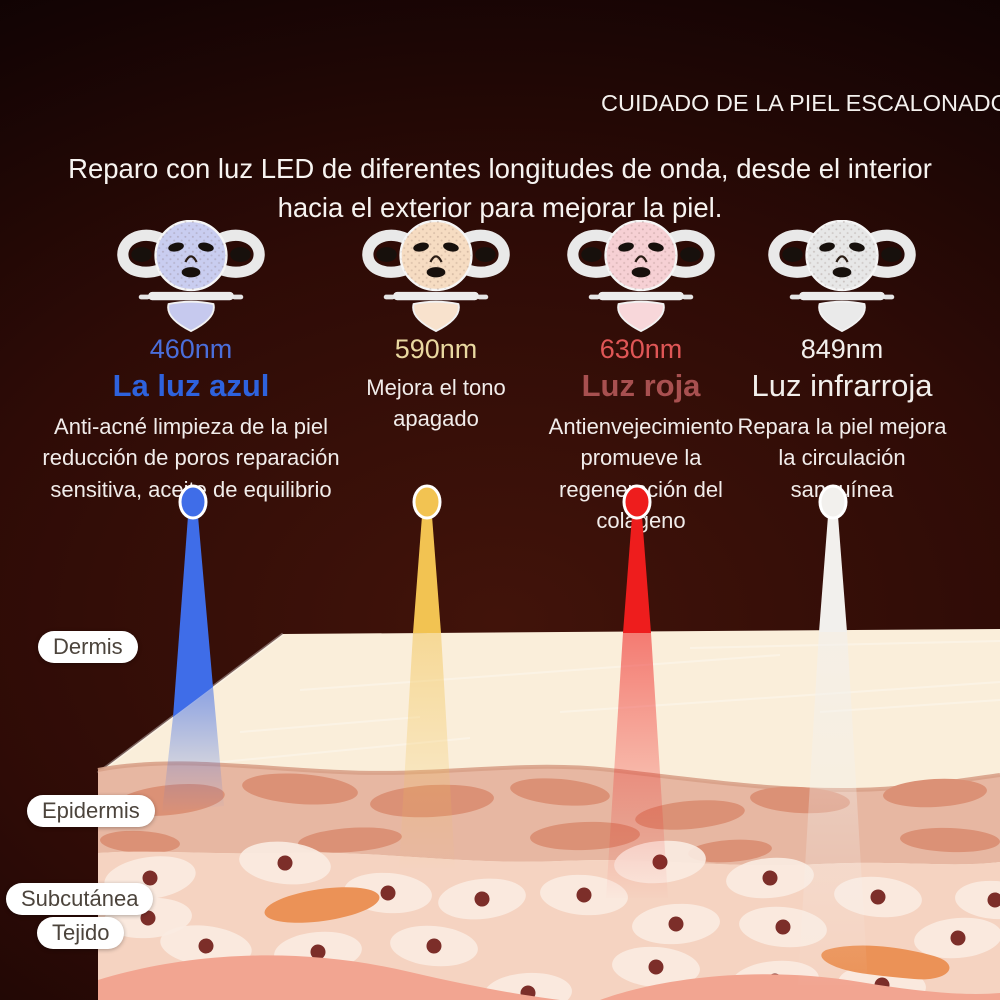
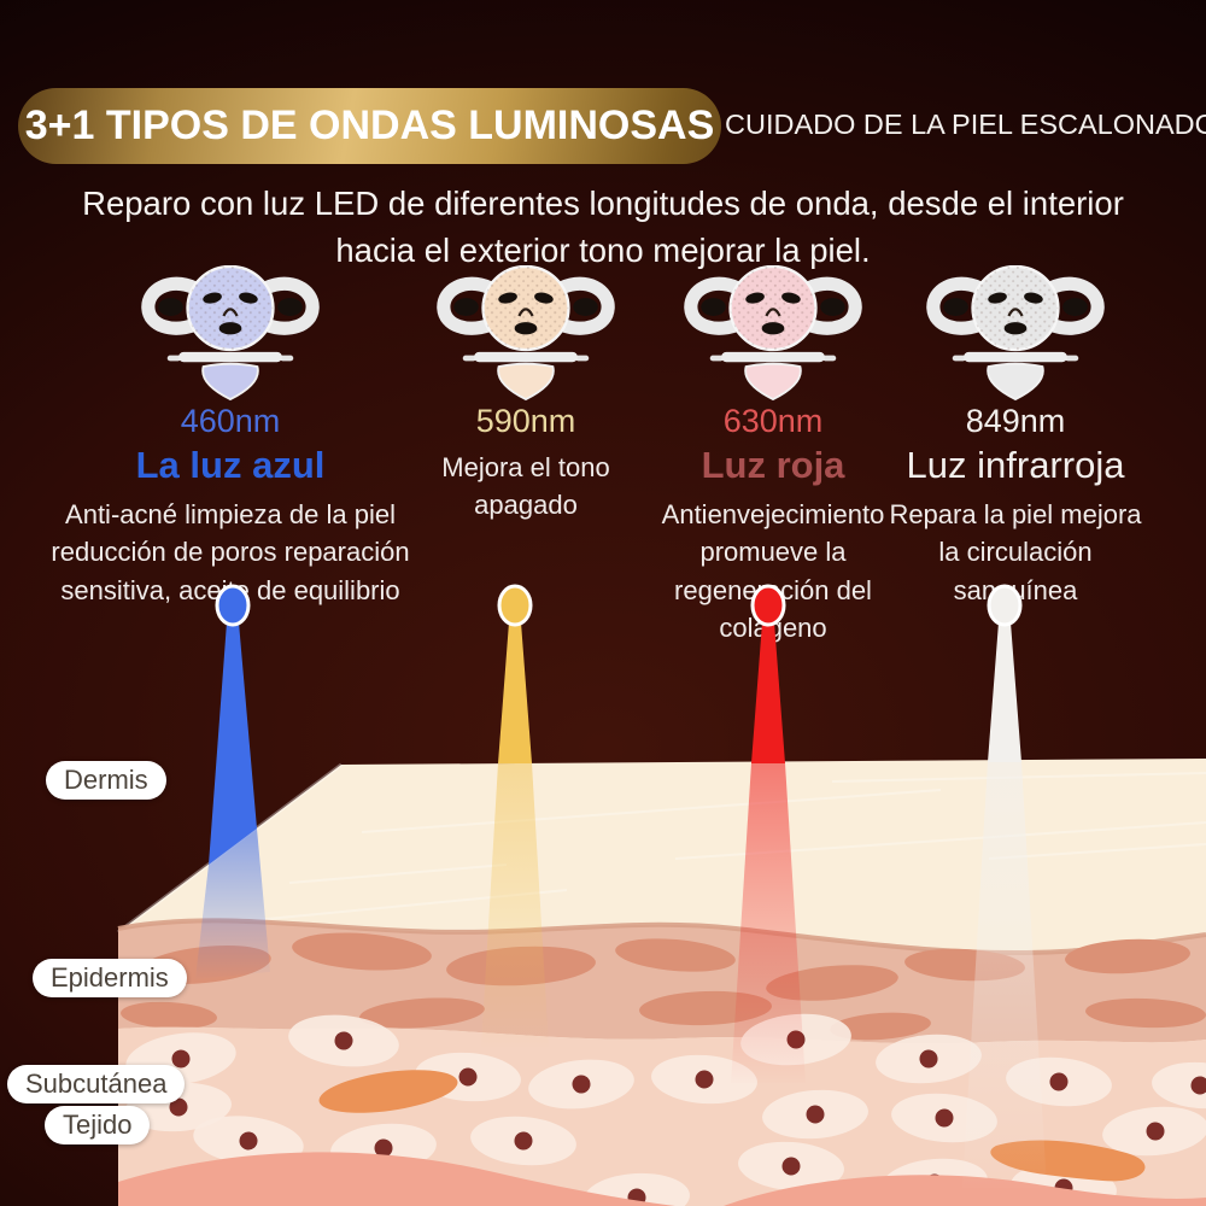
+ 3+1 TIPOS DE ONDAS LUMINOSAS
  CUIDADO DE LA PIEL ESCALONAD
  Reparo con luz LED de diferentes longitudes de onda, desde el interior
- hacia el exterior para mejorar la piel.
+ hacia el exterior tono mejorar la piel.
  460nm
  La luz azul
  Anti-acné limpieza de la piel reducción de poros reparación sensitiva, ace de equilibrio
  590nm
  Mejora el tono apagado
  630nm
  Luz roja
  Antienvejecimiento promueve la regeneción del colágeno
  849nm
  Luz infrarroja
  Repara la piel mejora la circulación sanuínea
  Dermis
  Epidermis
  Subcutánea
  Tejido
